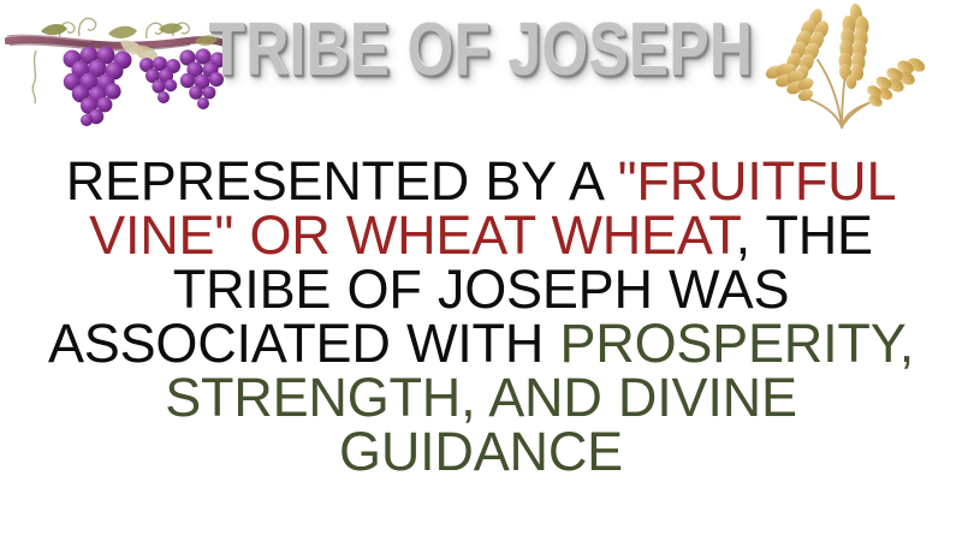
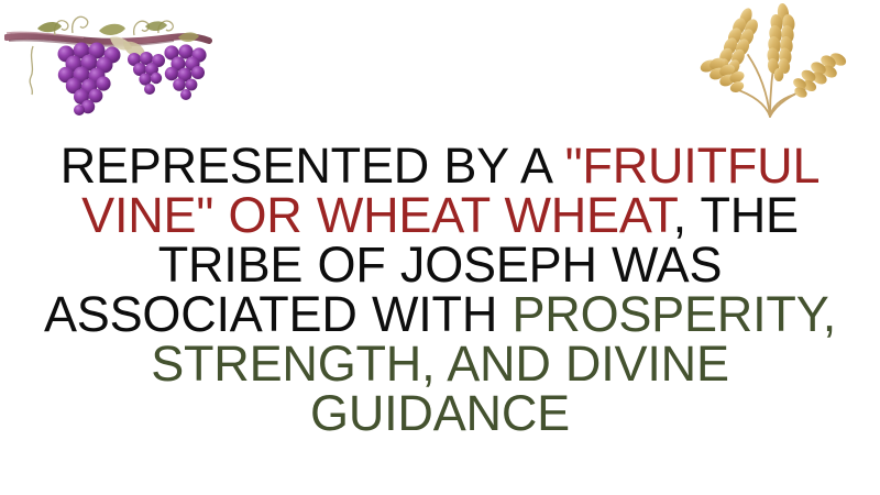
- TRIBE OF JOSEPH
  REPRESENTED BY A "FRUITFUL VINE" OR WHEAT WHEAT, THE TRIBE OF JOSEPH WAS ASSOCIATED WITH PROSPERITY, STRENGTH, AND DIVINE GUIDANCE
